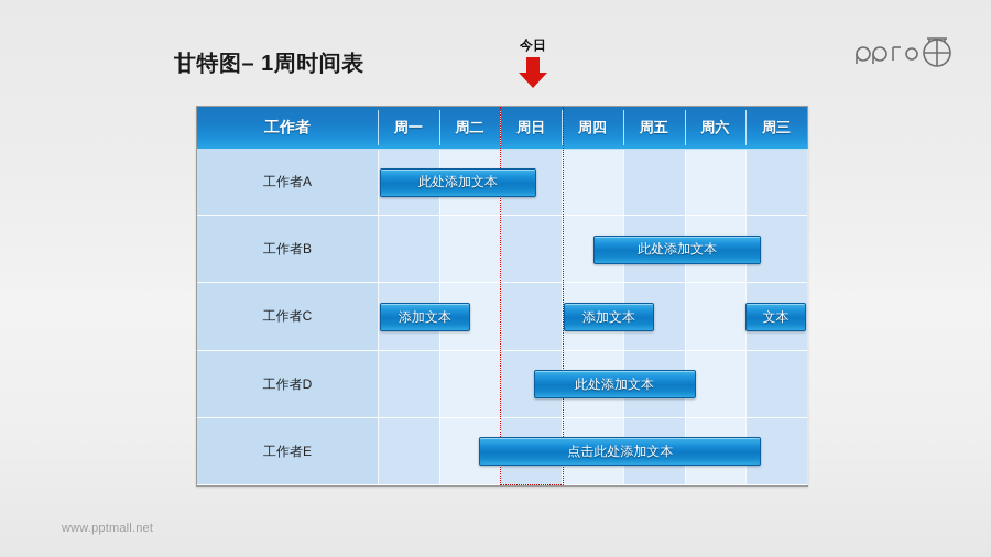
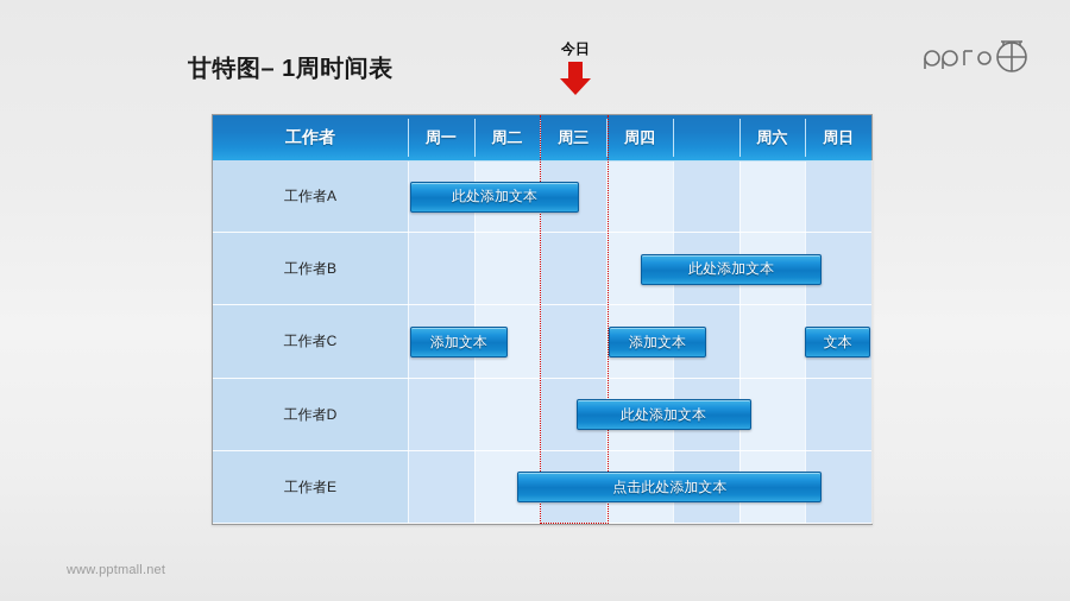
  甘特图– 1周时间表
  今日
  工作者
  周一
  周二
- 周日
+ 周三
  周四
- 周五
  周六
- 周三
+ 周日
  工作者A
  工作者B
  工作者C
  工作者D
  工作者E
  此处添加文本
  此处添加文本
  添加文本
  添加文本
  文本
  此处添加文本
  点击此处添加文本
  www.pptmall.net
